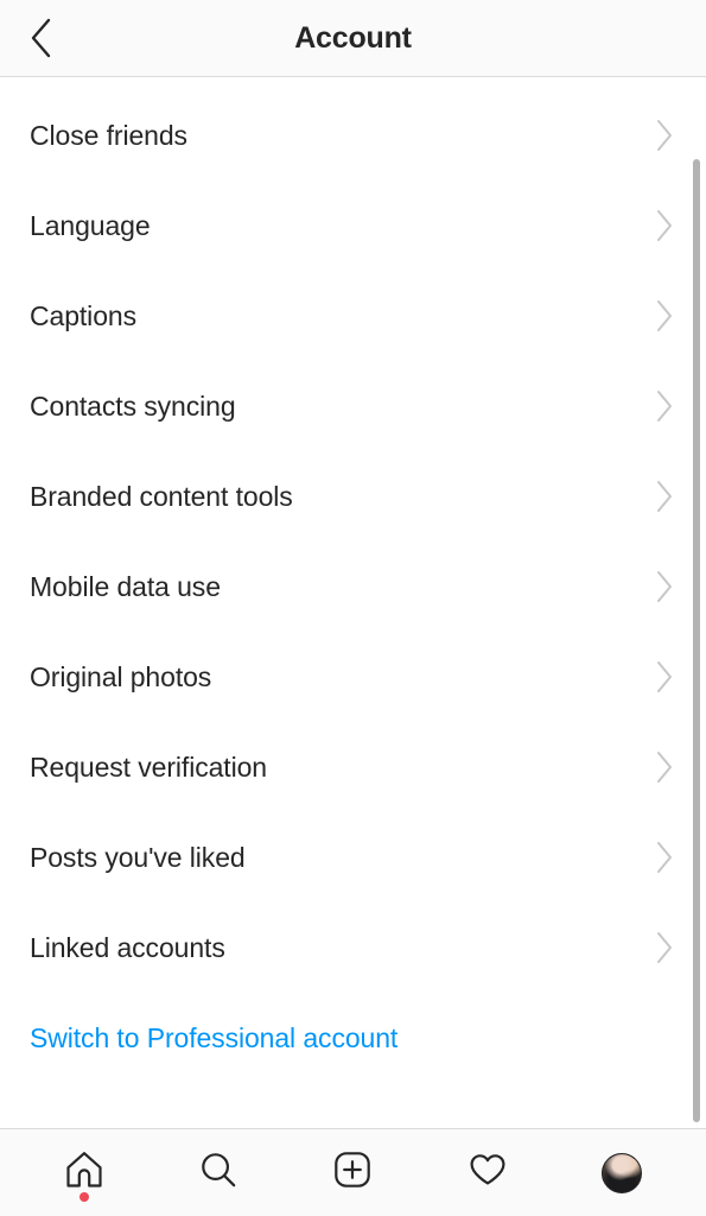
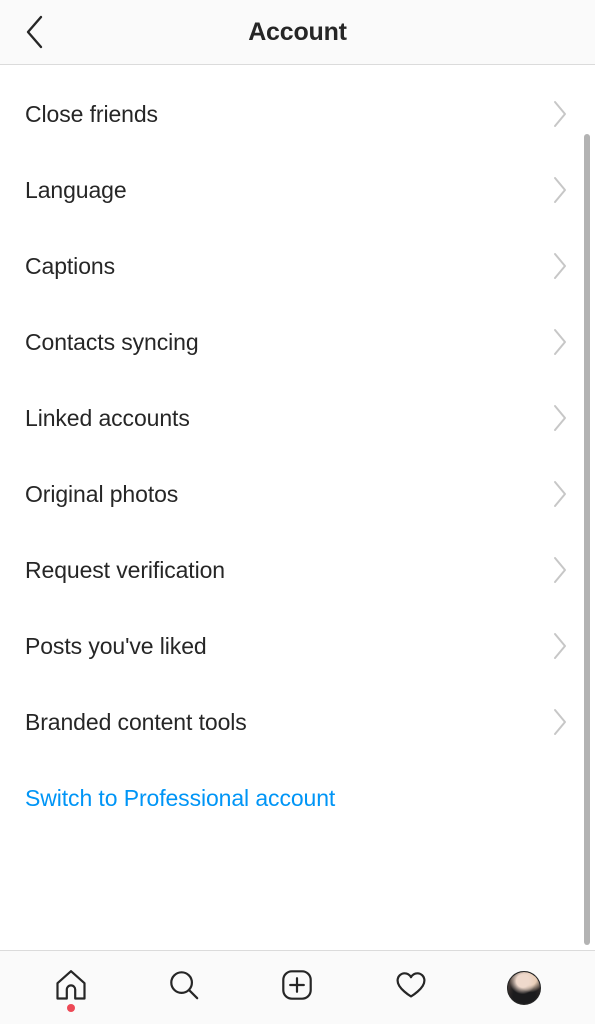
  Account
  Close friends
  Language
  Captions
  Contacts syncing
- Branded content tools
+ Linked accounts
- Mobile data use
  Original photos
  Request verification
  Posts you've liked
- Linked accounts
+ Branded content tools
  Switch to Professional account
